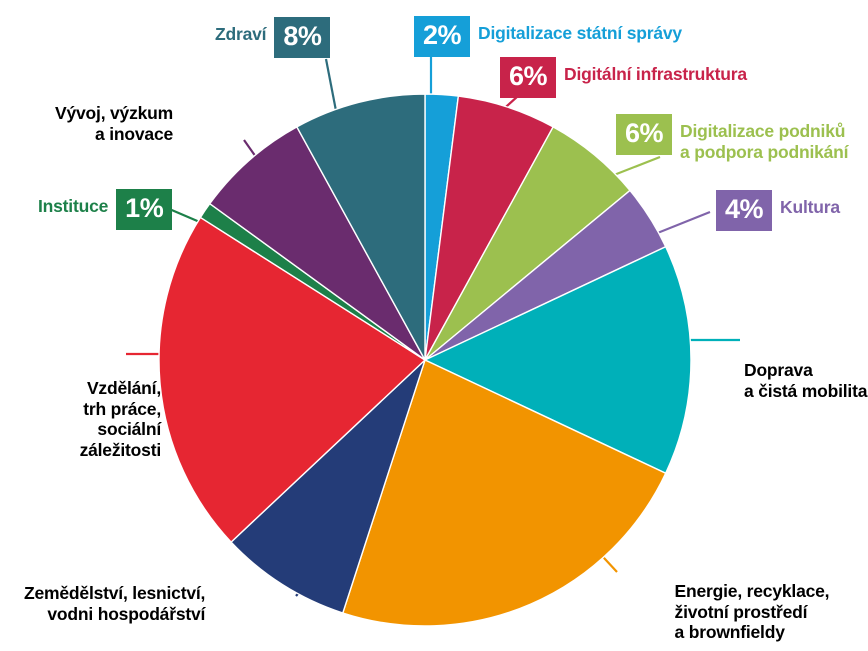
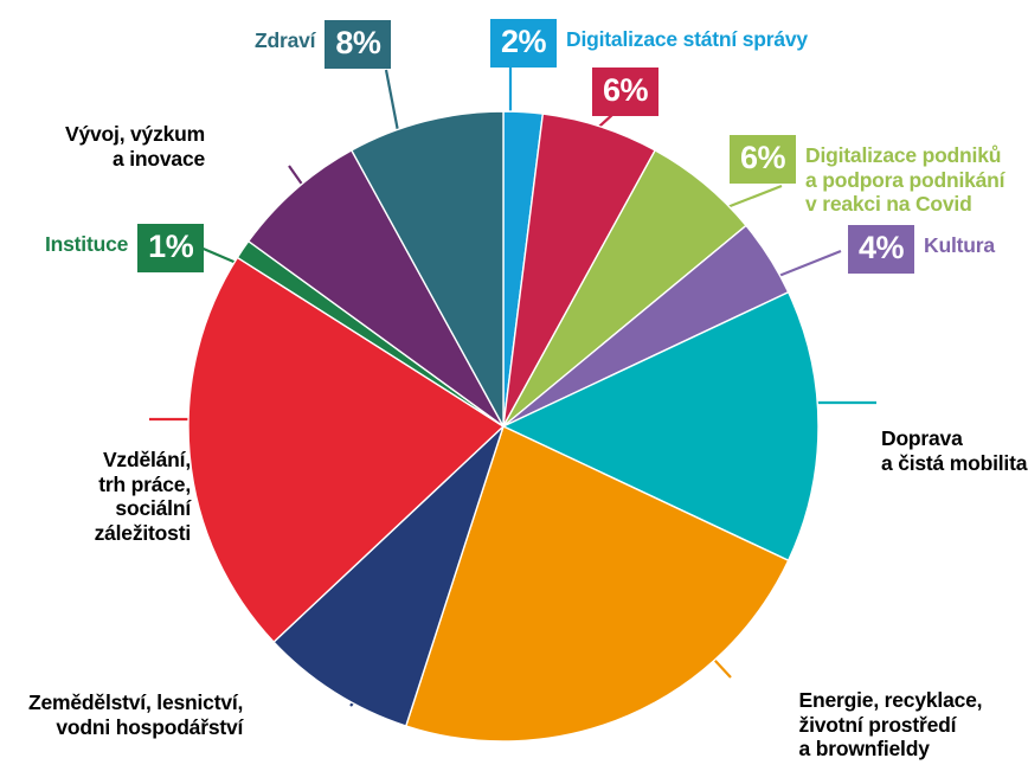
  2%
  Digitalizace státní správy
  6%
- Digitální infrastruktura
  6%
  Digitalizace podniků
  a podpora podnikání
+ v reakci na Covid
  4%
  Kultura
  Doprava
  a čistá mobilita
  Energie, recyklace,
  životní prostředí
  a brownfieldy
  Zemědělství, lesnictví,
  vodni hospodářství
  Vzdělání,
  trh práce,
  sociální
  záležitosti
  1%
  Instituce
  Vývoj, výzkum
  a inovace
  8%
  Zdraví
